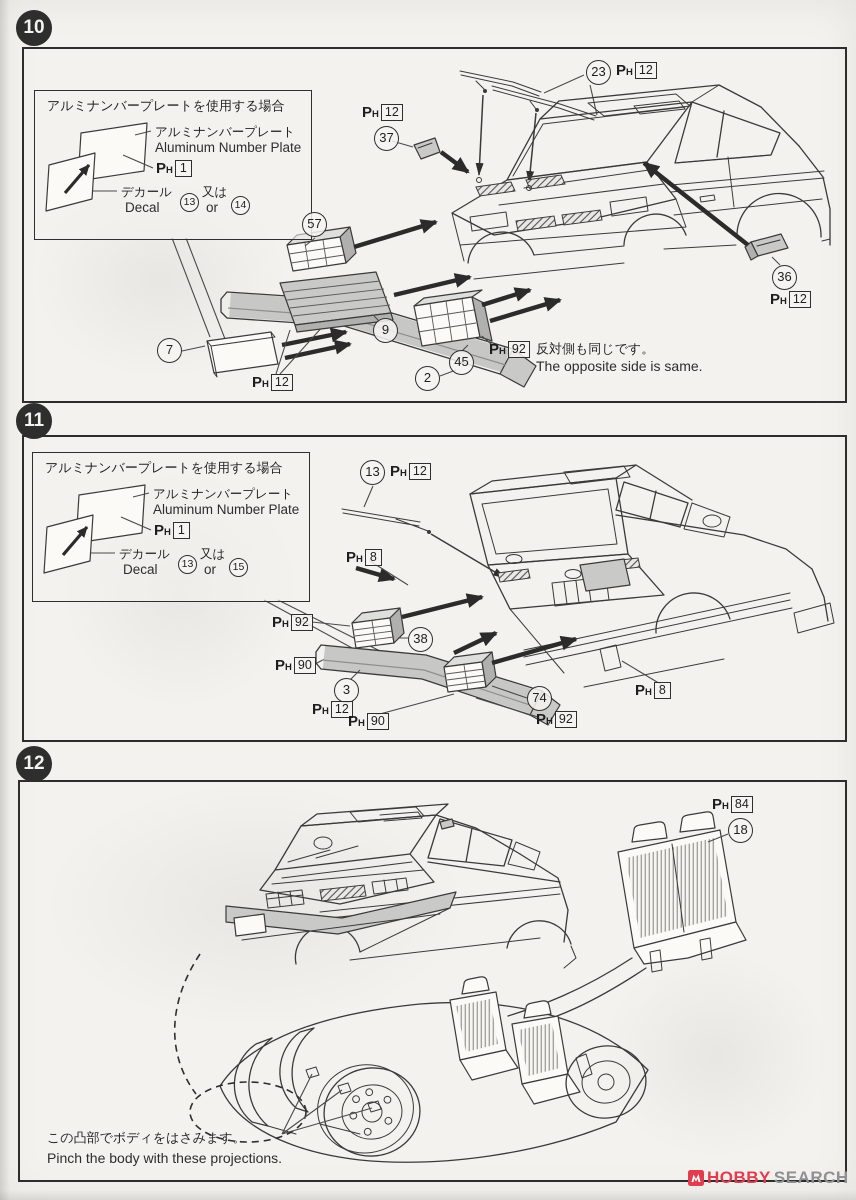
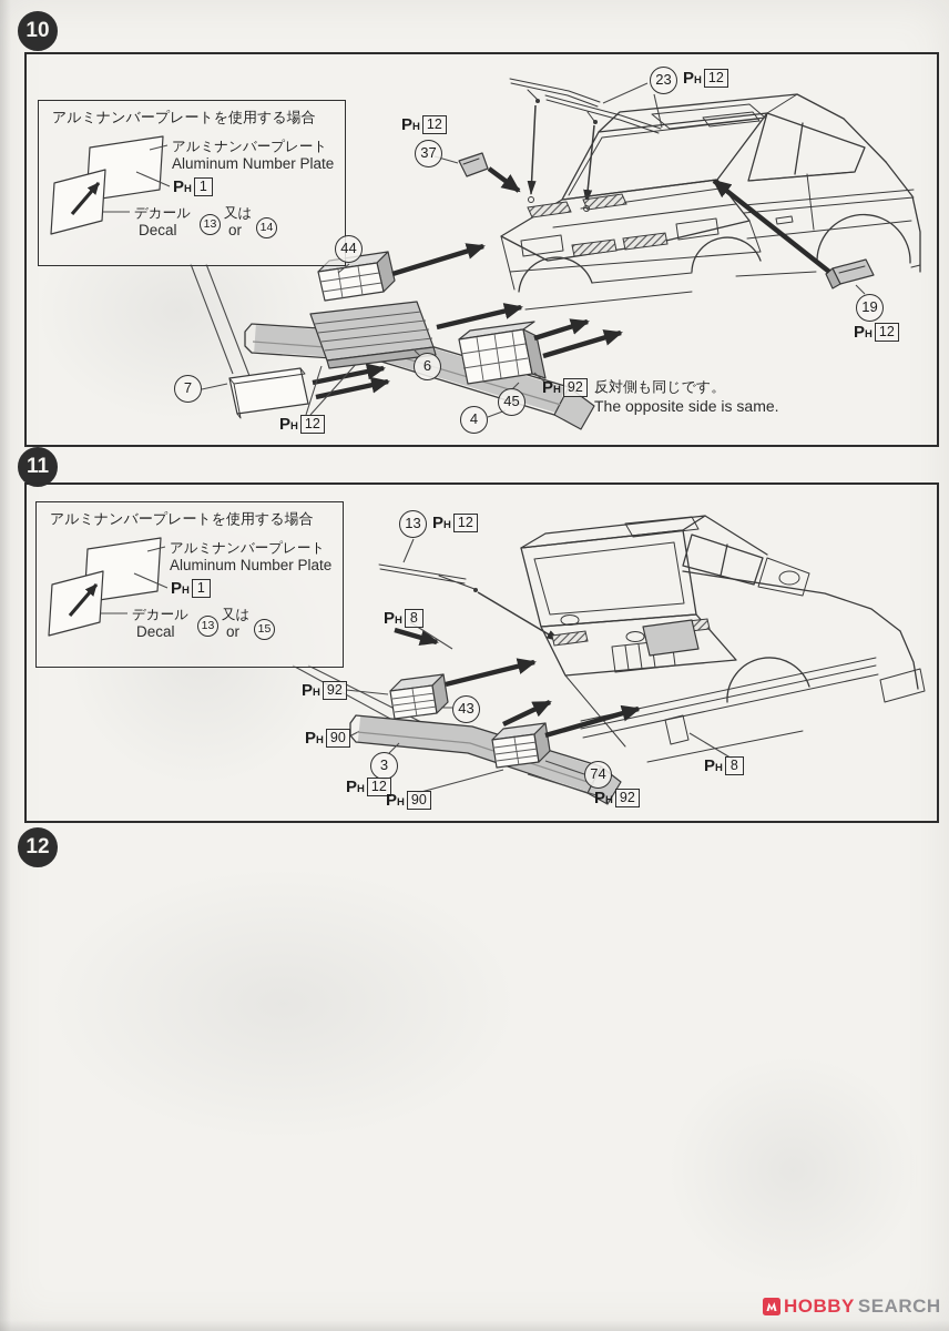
  10
  アルミナンバープレートを使用する場合
  アルミナンバープレート
  Aluminum Number Plate
  PH 1
  デカール
  Decal
  13
  又は
  or
  14
  23
  PH 12
  PH 12
  37
- 57
+ 44
- 9
+ 6
  7
  PH 12
- 2
+ 4
  45
  PH 92
- 36
+ 19
  PH 12
  反対側も同じです。
  The opposite side is same.
  11
  アルミナンバープレートを使用する場合
  アルミナンバープレート
  Aluminum Number Plate
  PH 1
  デカール
  Decal
  13
  又は
  or
  15
  13
  PH 12
  PH 8
  PH 92
- 38
+ 43
  PH 90
  3
  PH 12
  PH 90
  74
  PH 92
  PH 8
  12
- PH 84
- 18
- この凸部でボディをはさみます。
- Pinch the body with these projections.
  HOBBY
  SEARCH
